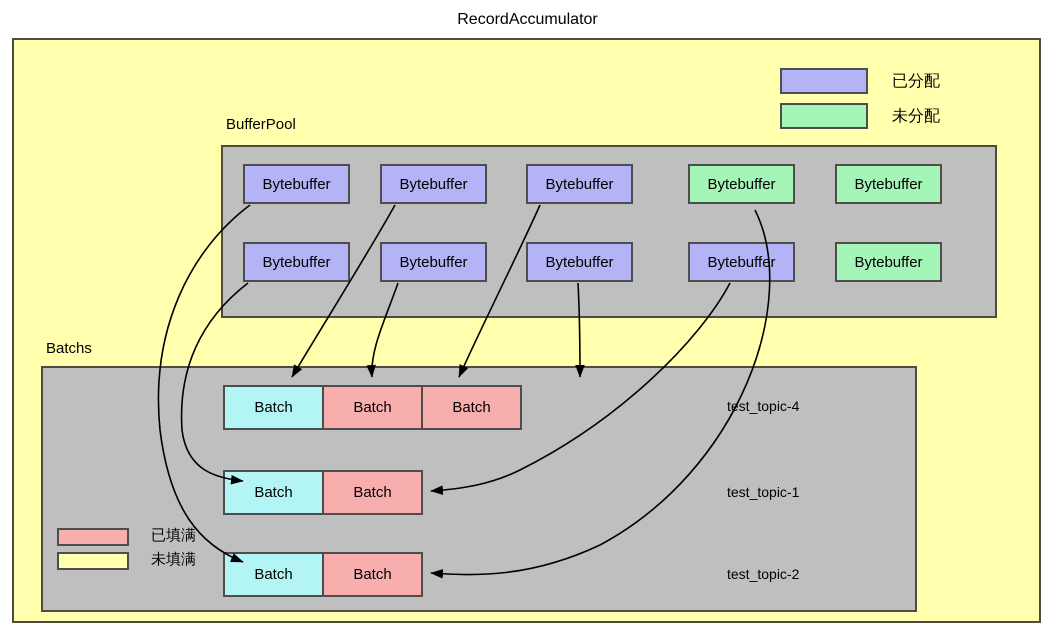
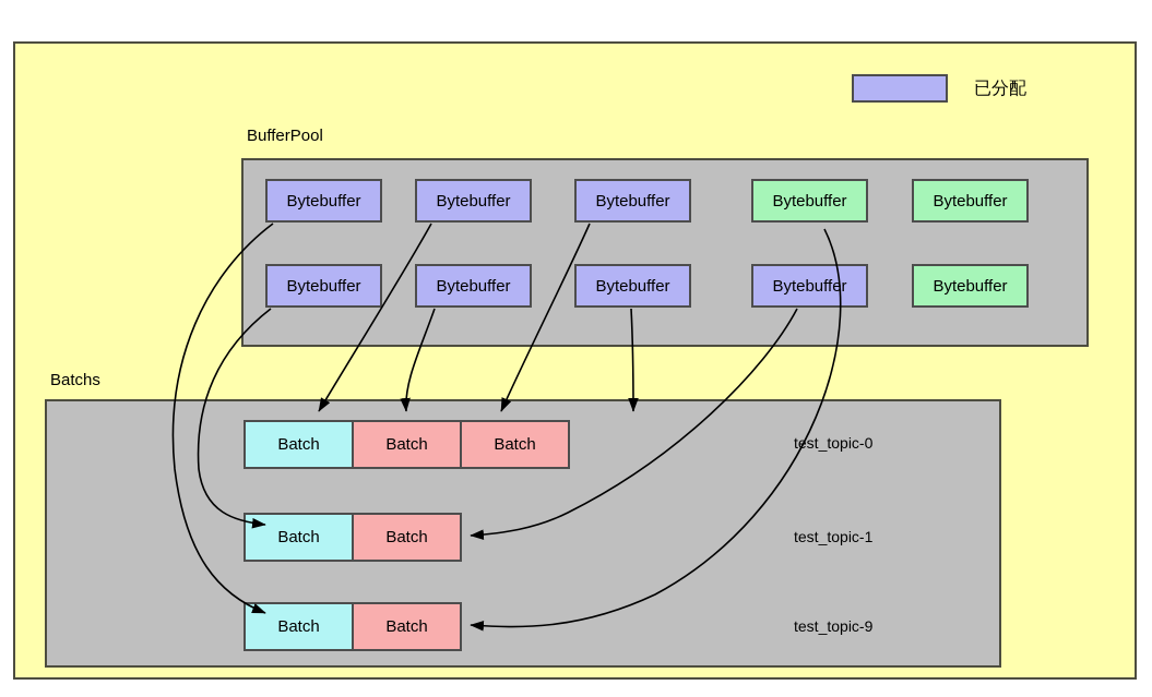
- RecordAccumulator
  BufferPool
  Batchs
  Bytebuffer
  Bytebuffer
  Bytebuffer
  Bytebuffer
  Bytebuffer
  Bytebuffer
  Bytebuffer
  Bytebuffer
  Bytebuffer
  Bytebuffer
  Batch
  Batch
  Batch
- test_topic-4
+ test_topic-0
  Batch
  Batch
  test_topic-1
  Batch
  Batch
- test_topic-2
+ test_topic-9
  已分配
- 未分配
- 已填满
- 未填满
